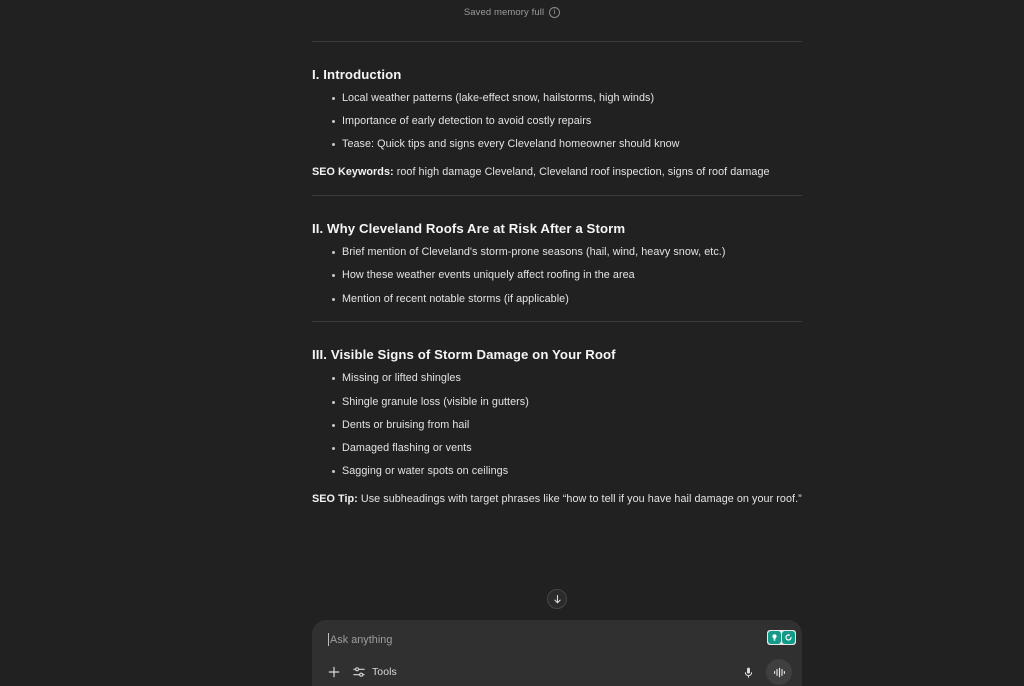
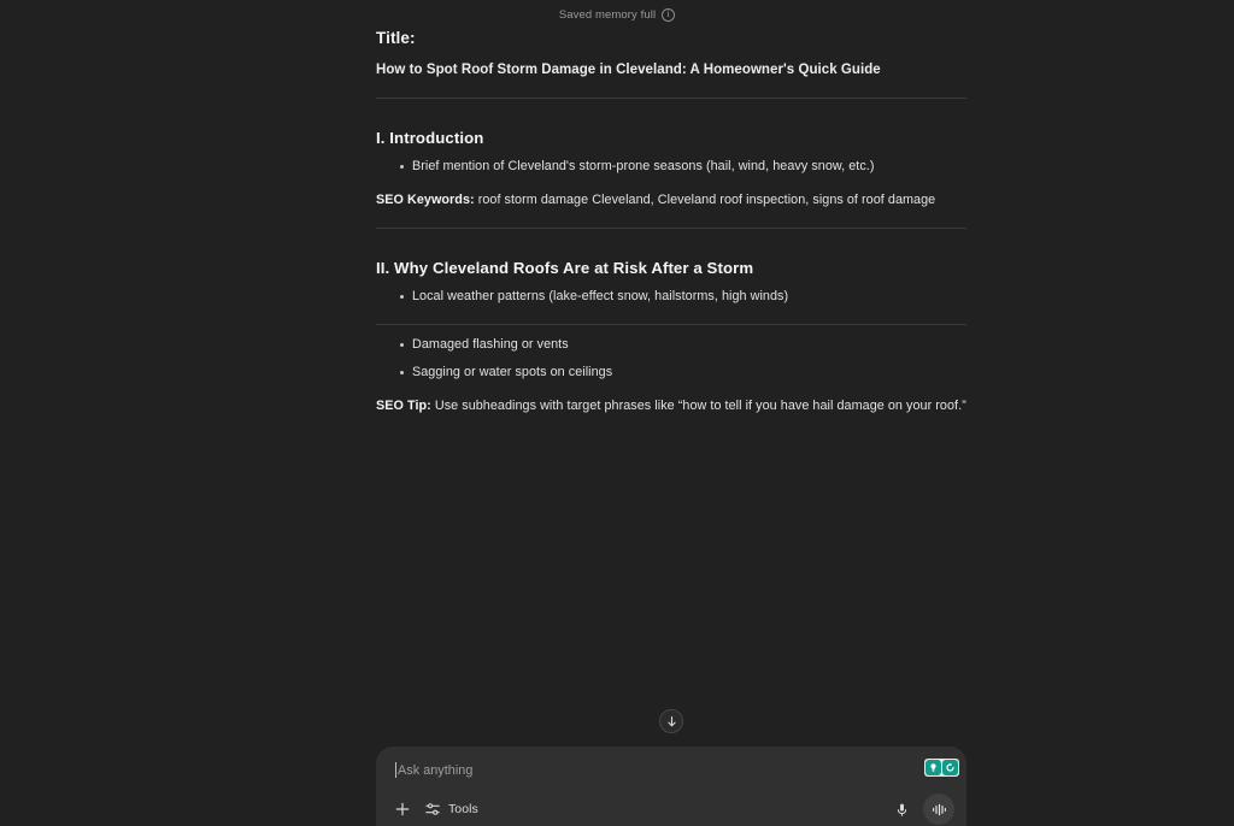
  Saved memory full
  i
+ Title:
+ How to Spot Roof Storm Damage in Cleveland: A Homeowner's Quick Guide
  I. Introduction
- Local weather patterns (lake-effect snow, hailstorms, high winds)
+ Brief mention of Cleveland's storm-prone seasons (hail, wind, heavy snow, etc.)
- Importance of early detection to avoid costly repairs
- Tease: Quick tips and signs every Cleveland homeowner should know
- SEO Keywords: roof high damage Cleveland, Cleveland roof inspection, signs of roof damage
+ SEO Keywords: roof storm damage Cleveland, Cleveland roof inspection, signs of roof damage
  II. Why Cleveland Roofs Are at Risk After a Storm
- Brief mention of Cleveland's storm-prone seasons (hail, wind, heavy snow, etc.)
+ Local weather patterns (lake-effect snow, hailstorms, high winds)
- How these weather events uniquely affect roofing in the area
- Mention of recent notable storms (if applicable)
- III. Visible Signs of Storm Damage on Your Roof
- Missing or lifted shingles
- Shingle granule loss (visible in gutters)
- Dents or bruising from hail
  Damaged flashing or vents
  Sagging or water spots on ceilings
  SEO Tip: Use subheadings with target phrases like “how to tell if you have hail damage on your roof.”
  Ask anything
  Tools
